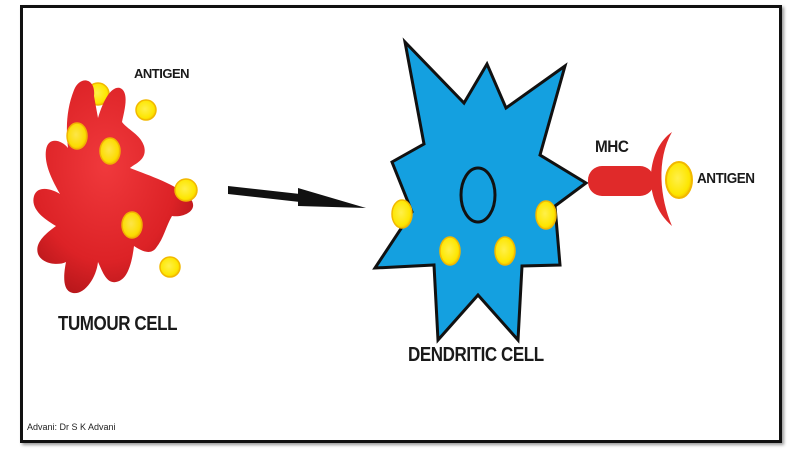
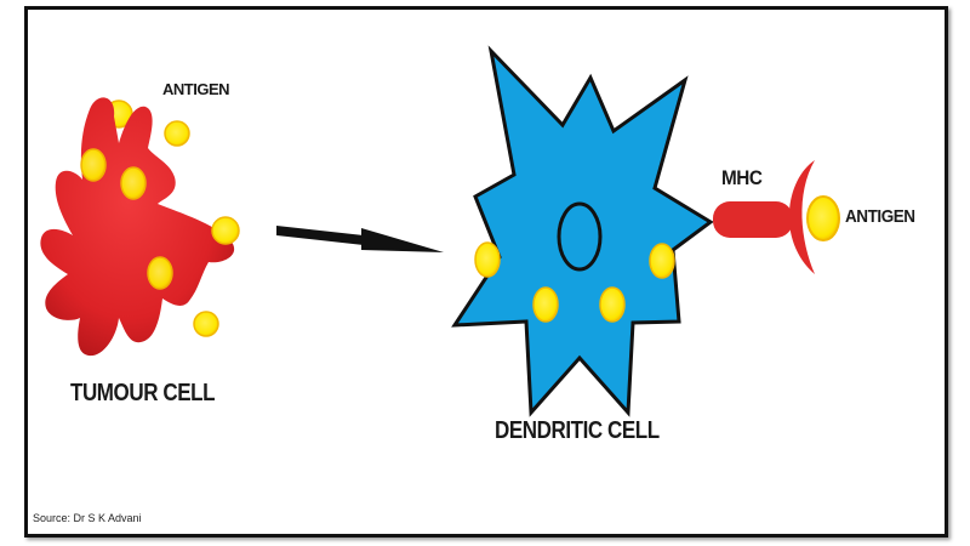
  ANTIGEN
  TUMOUR CELL
  DENDRITIC CELL
  MHC
  ANTIGEN
- Advani: Dr S K Advani
+ Source: Dr S K Advani
